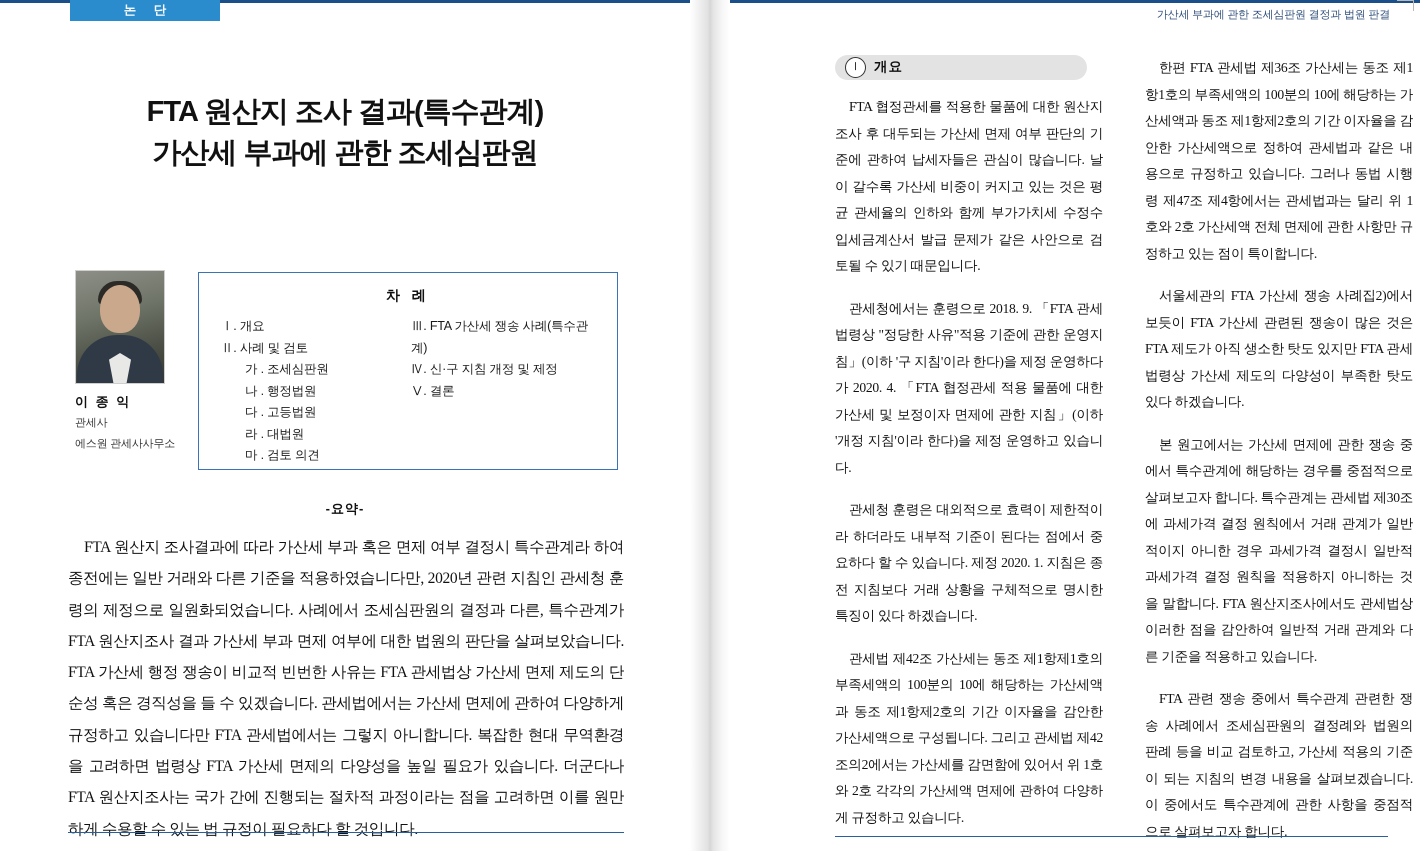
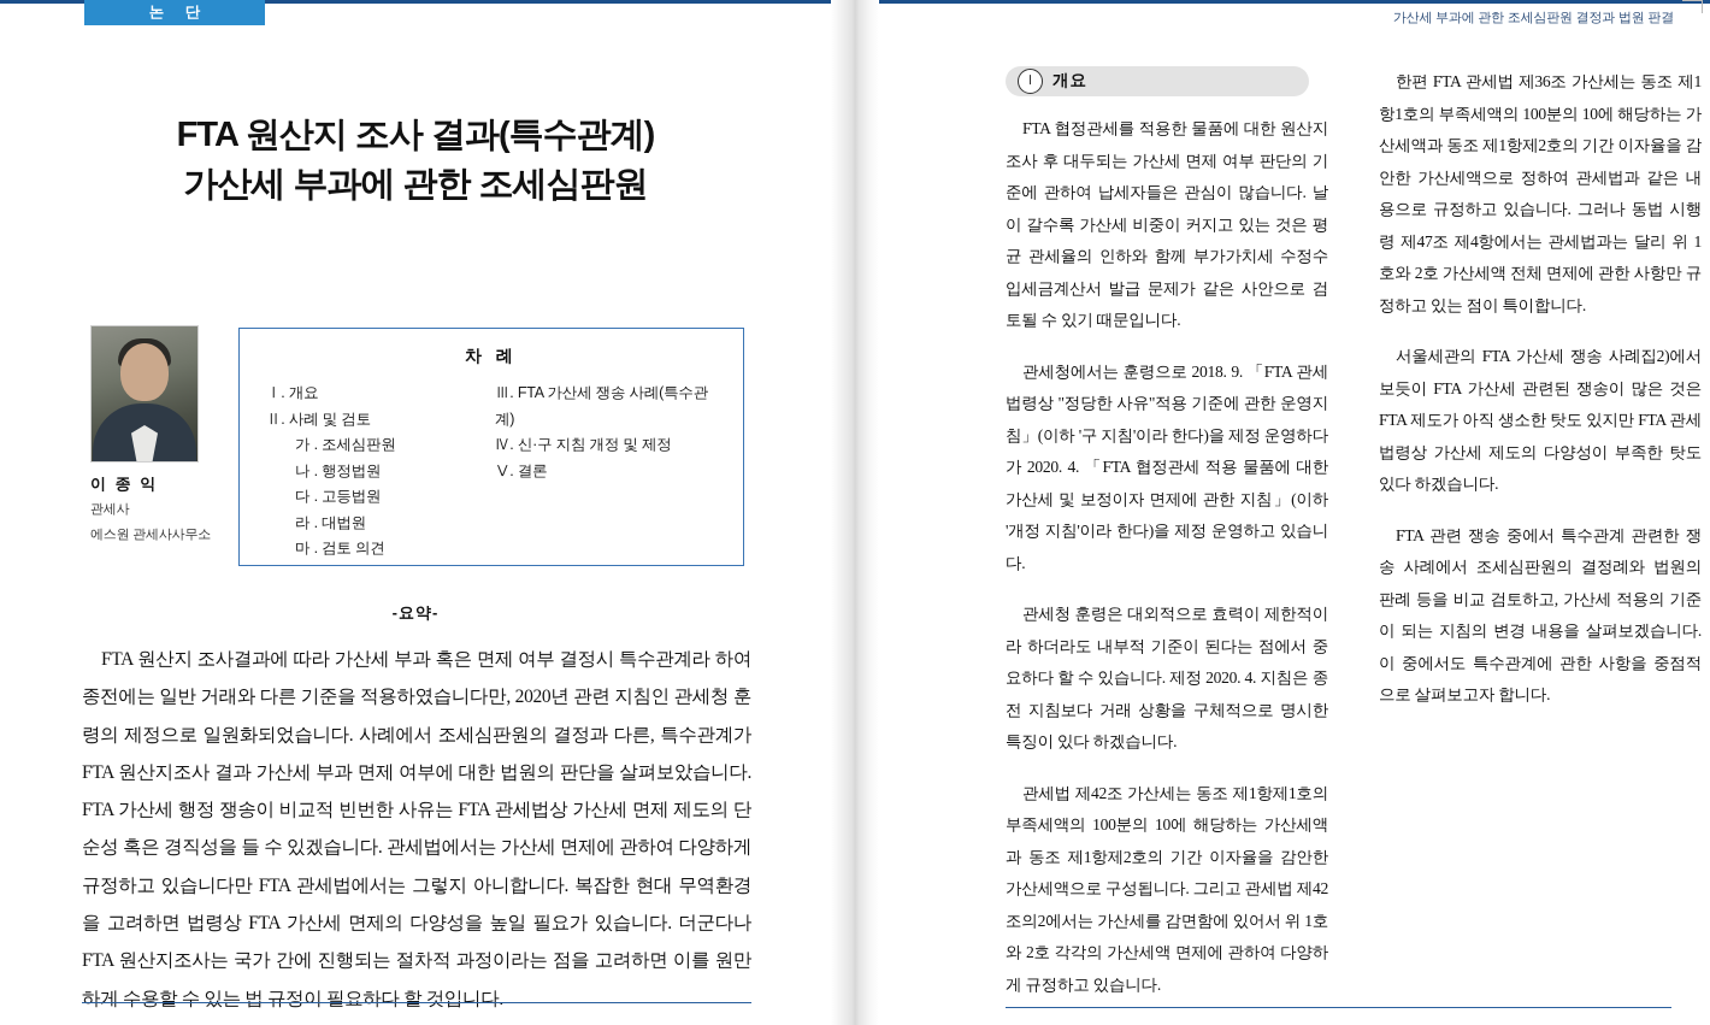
  논 단
  FTA 원산지 조사 결과(특수관계)
  가산세 부과에 관한 조세심판원
  이 종 익
  관세사
  에스원 관세사사무소
  차 례
  Ⅰ. 개요
  Ⅱ. 사례 및 검토
  가 . 조세심판원
  나 . 행정법원
  다 . 고등법원
  라 . 대법원
  마 . 검토 의견
  Ⅲ. FTA 가산세 쟁송 사례(특수관계)
  Ⅳ. 신·구 지침 개정 및 제정
  Ⅴ. 결론
  -요약-
  FTA 원산지 조사결과에 따라 가산세 부과 혹은 면제 여부 결정시 특수관계라 하여 종전에는 일반 거래와 다른 기준을 적용하였습니다만, 2020년 관련 지침인 관세청 훈령의 제정으로 일원화되었습니다. 사례에서 조세심판원의 결정과 다른, 특수관계가 FTA 원산지조사 결과 가산세 부과 면제 여부에 대한 법원의 판단을 살펴보았습니다. FTA 가산세 행정 쟁송이 비교적 빈번한 사유는 FTA 관세법상 가산세 면제 제도의 단순성 혹은 경직성을 들 수 있겠습니다. 관세법에서는 가산세 면제에 관하여 다양하게 규정하고 있습니다만 FTA 관세법에서는 그렇지 아니합니다. 복잡한 현대 무역환경을 고려하면 법령상 FTA 가산세 면제의 다양성을 높일 필요가 있습니다. 더군다나 FTA 원산지조사는 국가 간에 진행되는 절차적 과정이라는 점을 고려하면 이를 원만하게 수용할 수 있는 법 규정이 필요하다 할 것입니다.
  가산세 부과에 관한 조세심판원 결정과 법원 판결
  Ⅰ
  개요
  FTA 협정관세를 적용한 물품에 대한 원산지 조사 후 대두되는 가산세 면제 여부 판단의 기준에 관하여 납세자들은 관심이 많습니다. 날이 갈수록 가산세 비중이 커지고 있는 것은 평균 관세율의 인하와 함께 부가가치세 수정수입세금계산서 발급 문제가 같은 사안으로 검토될 수 있기 때문입니다.
  관세청에서는 훈령으로 2018. 9. 「FTA 관세법령상 "정당한 사유"적용 기준에 관한 운영지침」(이하 '구 지침'이라 한다)을 제정 운영하다가 2020. 4. 「FTA 협정관세 적용 물품에 대한 가산세 및 보정이자 면제에 관한 지침」(이하 '개정 지침'이라 한다)을 제정 운영하고 있습니다.
- 관세청 훈령은 대외적으로 효력이 제한적이라 하더라도 내부적 기준이 된다는 점에서 중요하다 할 수 있습니다. 제정 2020. 1. 지침은 종전 지침보다 거래 상황을 구체적으로 명시한 특징이 있다 하겠습니다.
+ 관세청 훈령은 대외적으로 효력이 제한적이라 하더라도 내부적 기준이 된다는 점에서 중요하다 할 수 있습니다. 제정 2020. 4. 지침은 종전 지침보다 거래 상황을 구체적으로 명시한 특징이 있다 하겠습니다.
  관세법 제42조 가산세는 동조 제1항제1호의 부족세액의 100분의 10에 해당하는 가산세액과 동조 제1항제2호의 기간 이자율을 감안한 가산세액으로 구성됩니다. 그리고 관세법 제42조의2에서는 가산세를 감면함에 있어서 위 1호와 2호 각각의 가산세액 면제에 관하여 다양하게 규정하고 있습니다.
  한편 FTA 관세법 제36조 가산세는 동조 제1항1호의 부족세액의 100분의 10에 해당하는 가산세액과 동조 제1항제2호의 기간 이자율을 감안한 가산세액으로 정하여 관세법과 같은 내용으로 규정하고 있습니다. 그러나 동법 시행령 제47조 제4항에서는 관세법과는 달리 위 1호와 2호 가산세액 전체 면제에 관한 사항만 규정하고 있는 점이 특이합니다.
  서울세관의 FTA 가산세 쟁송 사례집2)에서 보듯이 FTA 가산세 관련된 쟁송이 많은 것은 FTA 제도가 아직 생소한 탓도 있지만 FTA 관세법령상 가산세 제도의 다양성이 부족한 탓도 있다 하겠습니다.
- 본 원고에서는 가산세 면제에 관한 쟁송 중에서 특수관계에 해당하는 경우를 중점적으로 살펴보고자 합니다. 특수관계는 관세법 제30조에 과세가격 결정 원칙에서 거래 관계가 일반적이지 아니한 경우 과세가격 결정시 일반적 과세가격 결정 원칙을 적용하지 아니하는 것을 말합니다. FTA 원산지조사에서도 관세법상 이러한 점을 감안하여 일반적 거래 관계와 다른 기준을 적용하고 있습니다.
  FTA 관련 쟁송 중에서 특수관계 관련한 쟁송 사례에서 조세심판원의 결정례와 법원의 판례 등을 비교 검토하고, 가산세 적용의 기준이 되는 지침의 변경 내용을 살펴보겠습니다. 이 중에서도 특수관계에 관한 사항을 중점적으로 살펴보고자 합니다.
